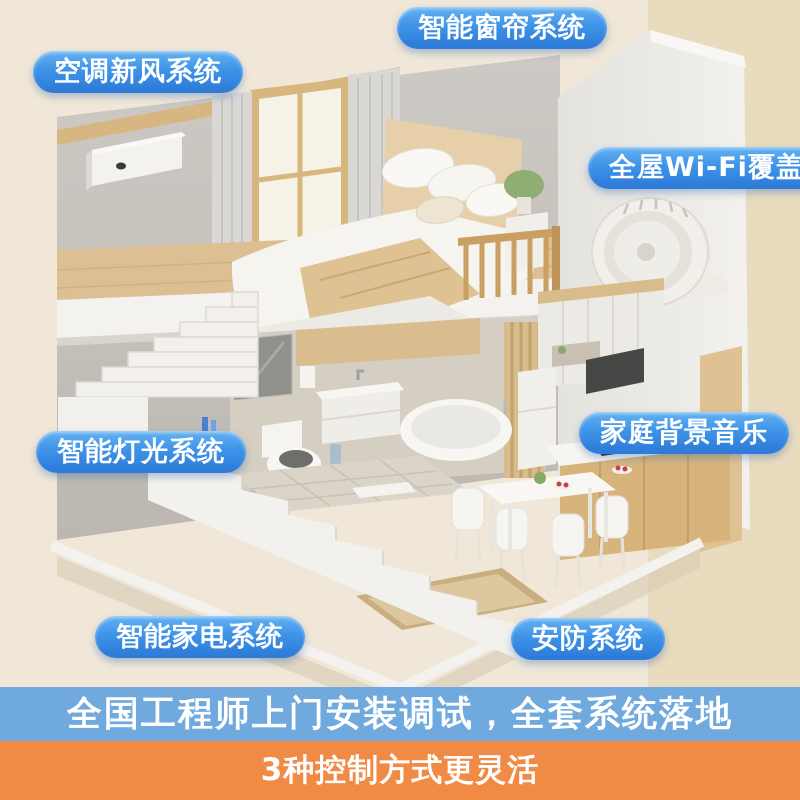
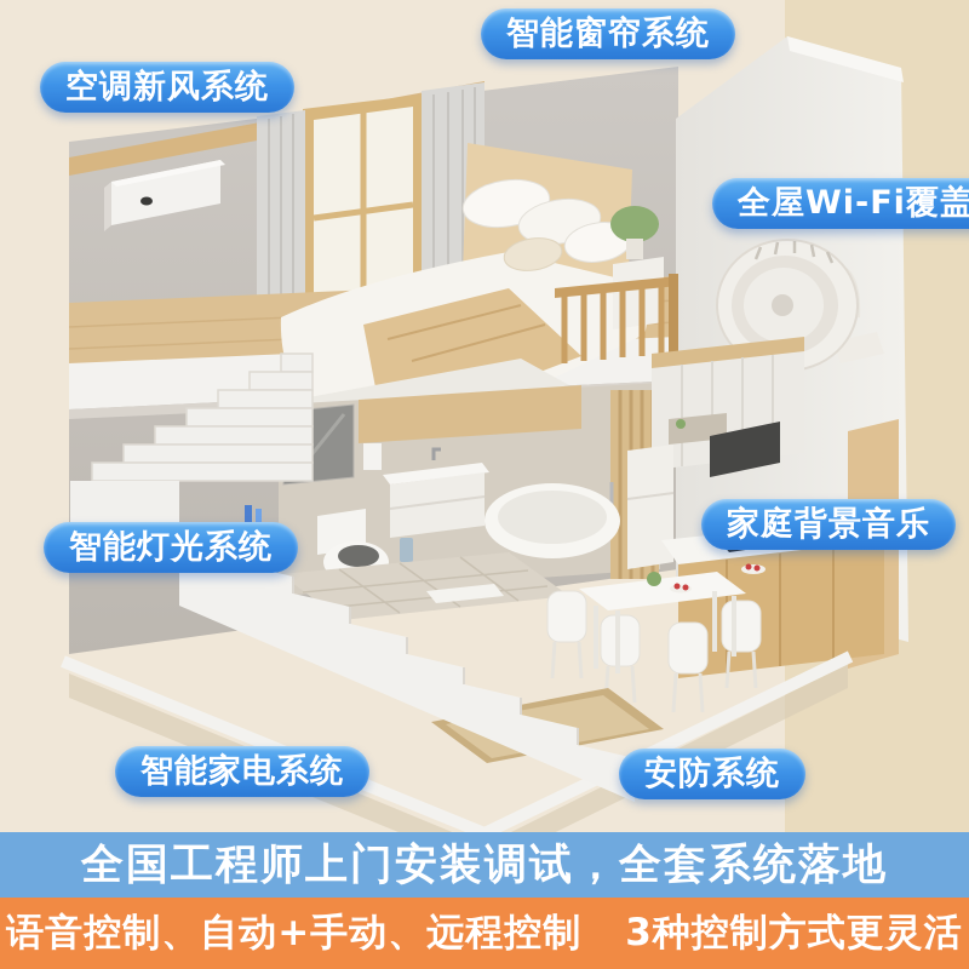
  智能窗帘系统
  空调新风系统
  全屋Wi-Fi覆盖
  家庭背景音乐
  智能灯光系统
  智能家电系统
  安防系统
  全国工程师上门安装调试，全套系统落地
+ 语音控制、自动+手动、远程控制
  3种控制方式更灵活
